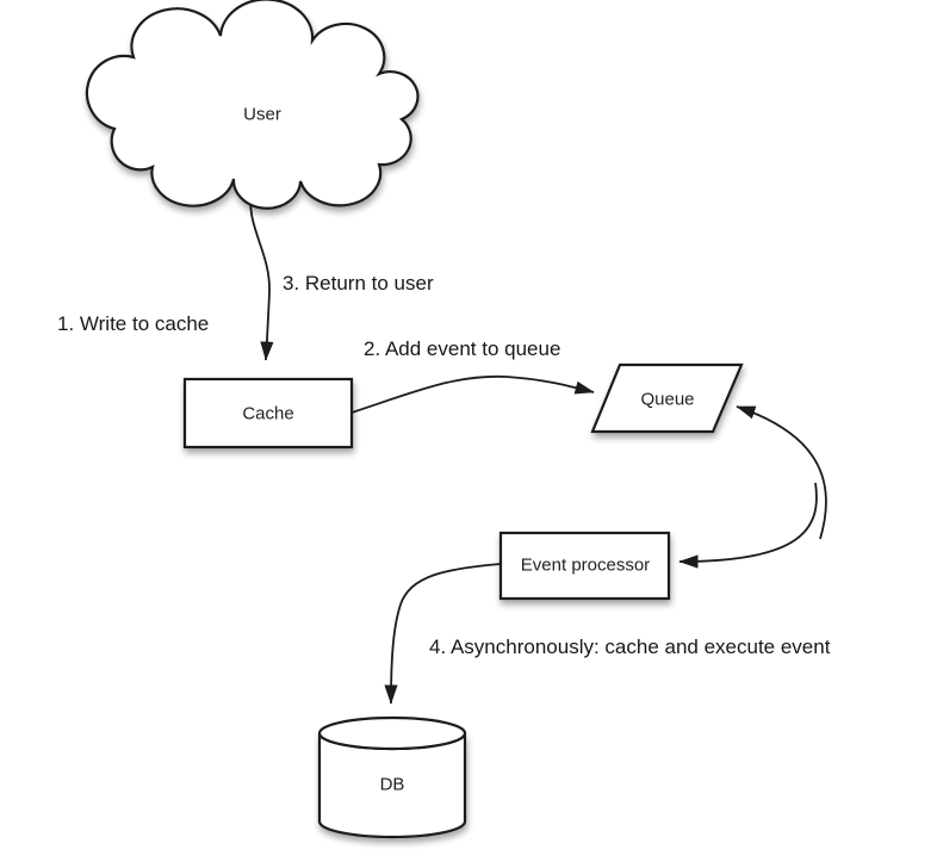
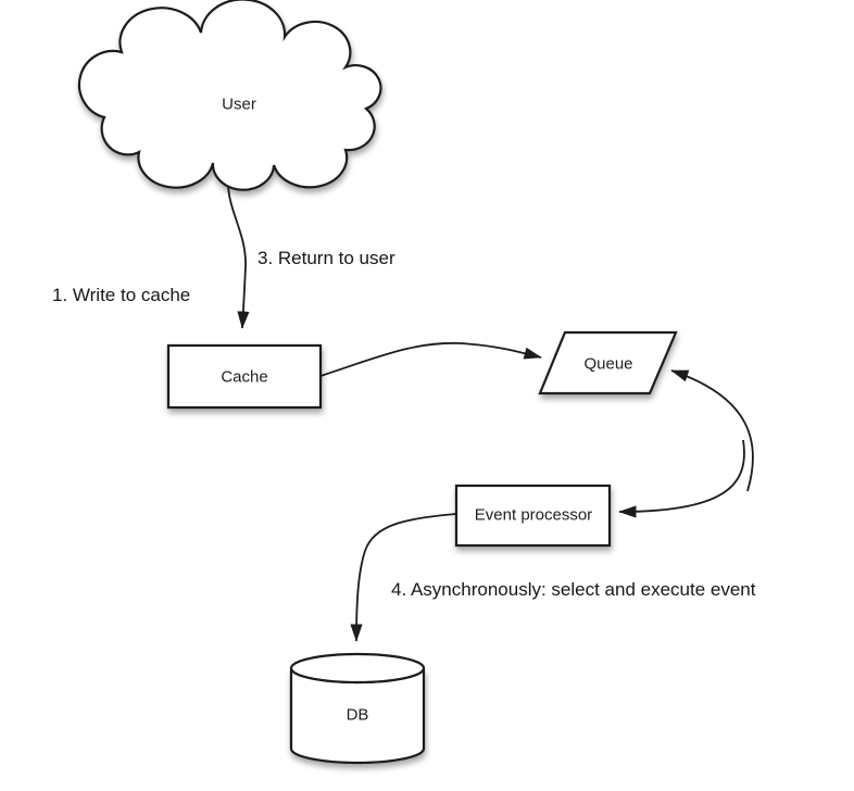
  User
  Cache
  Queue
  Event processor
  DB
  1. Write to cache
- 2. Add event to queue
  3. Return to user
- 4. Asynchronously: cache and execute event
+ 4. Asynchronously: select and execute event
